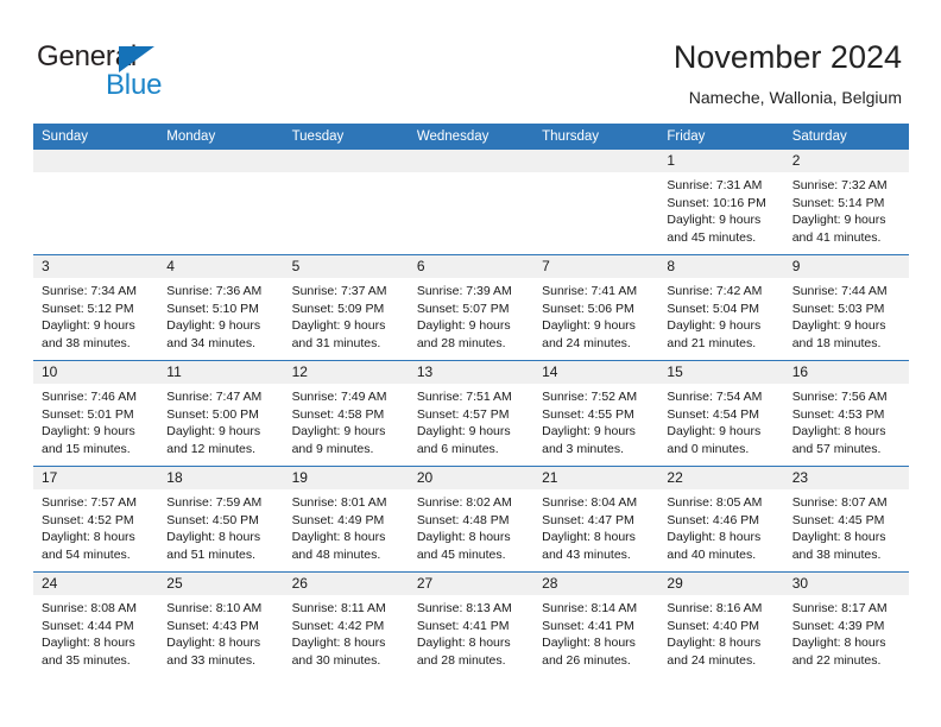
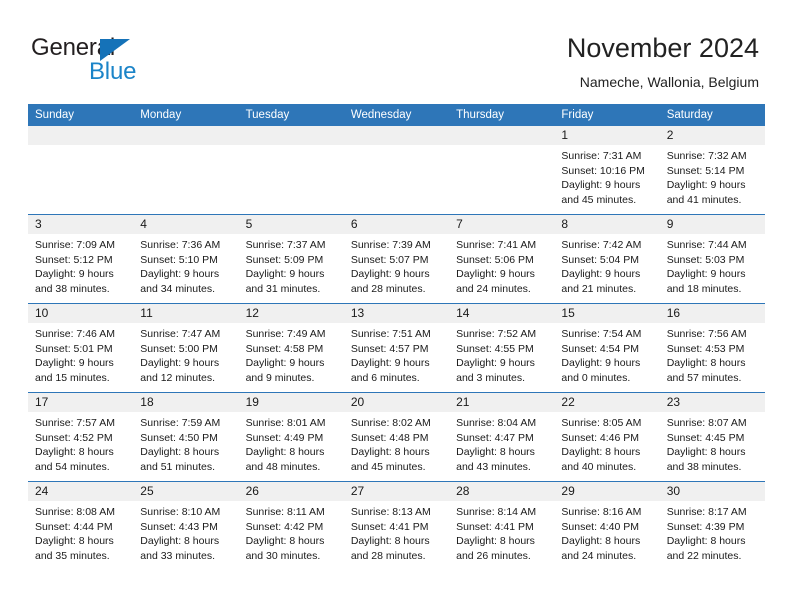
  General
  Blue
  November 2024
  Nameche, Wallonia, Belgium
  Sunday
  Monday
  Tuesday
  Wednesday
  Thursday
  Friday
  Saturday
  1
  2
  Sunrise: 7:31 AM
  Sunset: 10:16 PM
  Daylight: 9 hours
  and 45 minutes.
  Sunrise: 7:32 AM
  Sunset: 5:14 PM
  Daylight: 9 hours
  and 41 minutes.
  3
  4
  5
  6
  7
  8
  9
- Sunrise: 7:34 AM
+ Sunrise: 7:09 AM
  Sunset: 5:12 PM
  Daylight: 9 hours
  and 38 minutes.
  Sunrise: 7:36 AM
  Sunset: 5:10 PM
  Daylight: 9 hours
  and 34 minutes.
  Sunrise: 7:37 AM
  Sunset: 5:09 PM
  Daylight: 9 hours
  and 31 minutes.
  Sunrise: 7:39 AM
  Sunset: 5:07 PM
  Daylight: 9 hours
  and 28 minutes.
  Sunrise: 7:41 AM
  Sunset: 5:06 PM
  Daylight: 9 hours
  and 24 minutes.
  Sunrise: 7:42 AM
  Sunset: 5:04 PM
  Daylight: 9 hours
  and 21 minutes.
  Sunrise: 7:44 AM
  Sunset: 5:03 PM
  Daylight: 9 hours
  and 18 minutes.
  10
  11
  12
  13
  14
  15
  16
  Sunrise: 7:46 AM
  Sunset: 5:01 PM
  Daylight: 9 hours
  and 15 minutes.
  Sunrise: 7:47 AM
  Sunset: 5:00 PM
  Daylight: 9 hours
  and 12 minutes.
  Sunrise: 7:49 AM
  Sunset: 4:58 PM
  Daylight: 9 hours
  and 9 minutes.
  Sunrise: 7:51 AM
  Sunset: 4:57 PM
  Daylight: 9 hours
  and 6 minutes.
  Sunrise: 7:52 AM
  Sunset: 4:55 PM
  Daylight: 9 hours
  and 3 minutes.
  Sunrise: 7:54 AM
  Sunset: 4:54 PM
  Daylight: 9 hours
  and 0 minutes.
  Sunrise: 7:56 AM
  Sunset: 4:53 PM
  Daylight: 8 hours
  and 57 minutes.
  17
  18
  19
  20
  21
  22
  23
  Sunrise: 7:57 AM
  Sunset: 4:52 PM
  Daylight: 8 hours
  and 54 minutes.
  Sunrise: 7:59 AM
  Sunset: 4:50 PM
  Daylight: 8 hours
  and 51 minutes.
  Sunrise: 8:01 AM
  Sunset: 4:49 PM
  Daylight: 8 hours
  and 48 minutes.
  Sunrise: 8:02 AM
  Sunset: 4:48 PM
  Daylight: 8 hours
  and 45 minutes.
  Sunrise: 8:04 AM
  Sunset: 4:47 PM
  Daylight: 8 hours
  and 43 minutes.
  Sunrise: 8:05 AM
  Sunset: 4:46 PM
  Daylight: 8 hours
  and 40 minutes.
  Sunrise: 8:07 AM
  Sunset: 4:45 PM
  Daylight: 8 hours
  and 38 minutes.
  24
  25
  26
  27
  28
  29
  30
  Sunrise: 8:08 AM
  Sunset: 4:44 PM
  Daylight: 8 hours
  and 35 minutes.
  Sunrise: 8:10 AM
  Sunset: 4:43 PM
  Daylight: 8 hours
  and 33 minutes.
  Sunrise: 8:11 AM
  Sunset: 4:42 PM
  Daylight: 8 hours
  and 30 minutes.
  Sunrise: 8:13 AM
  Sunset: 4:41 PM
  Daylight: 8 hours
  and 28 minutes.
  Sunrise: 8:14 AM
  Sunset: 4:41 PM
  Daylight: 8 hours
  and 26 minutes.
  Sunrise: 8:16 AM
  Sunset: 4:40 PM
  Daylight: 8 hours
  and 24 minutes.
  Sunrise: 8:17 AM
  Sunset: 4:39 PM
  Daylight: 8 hours
  and 22 minutes.
